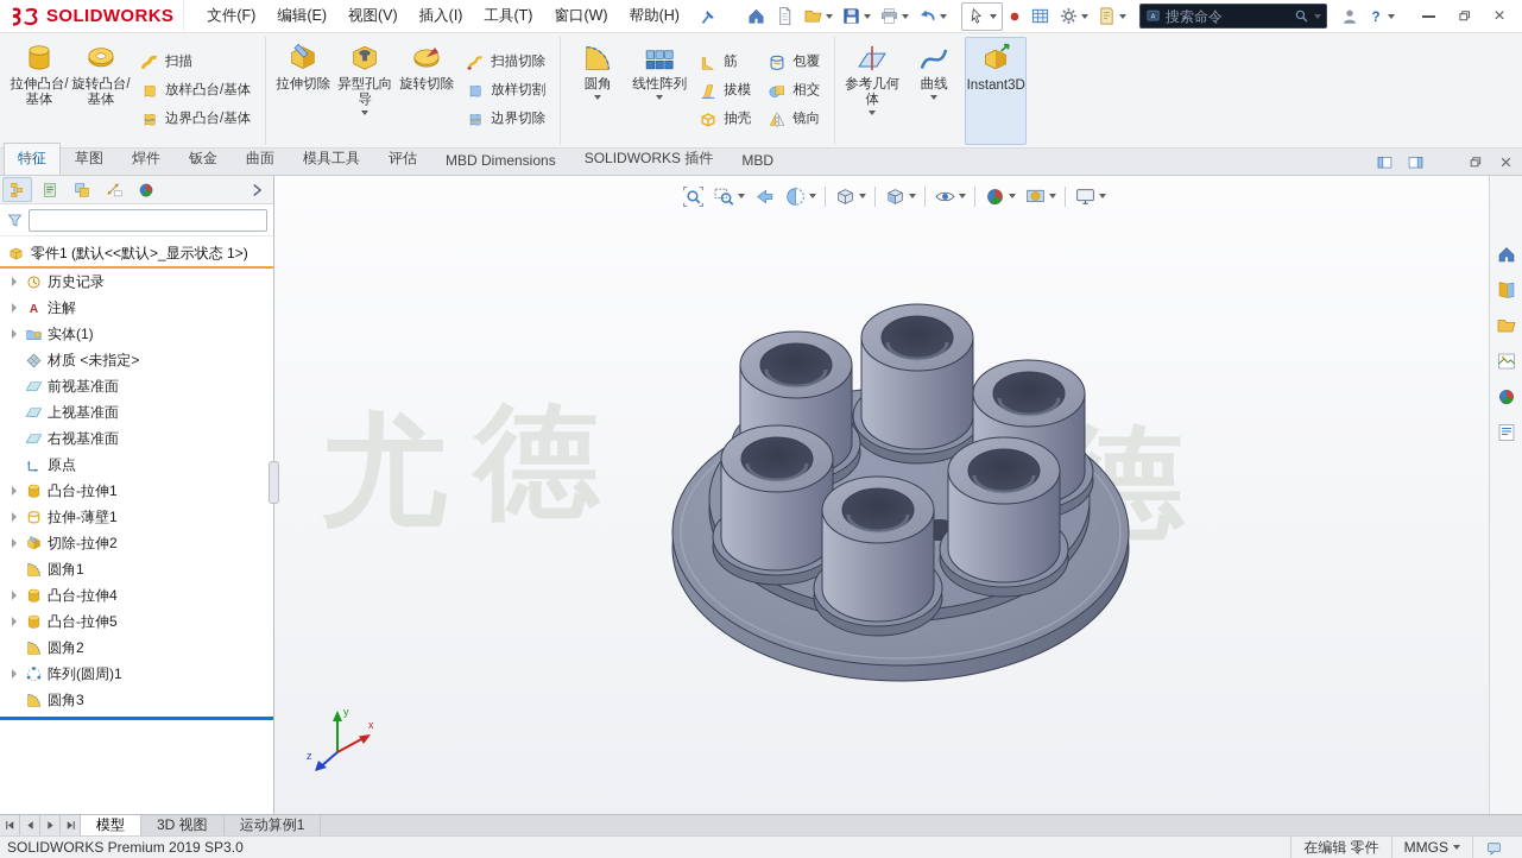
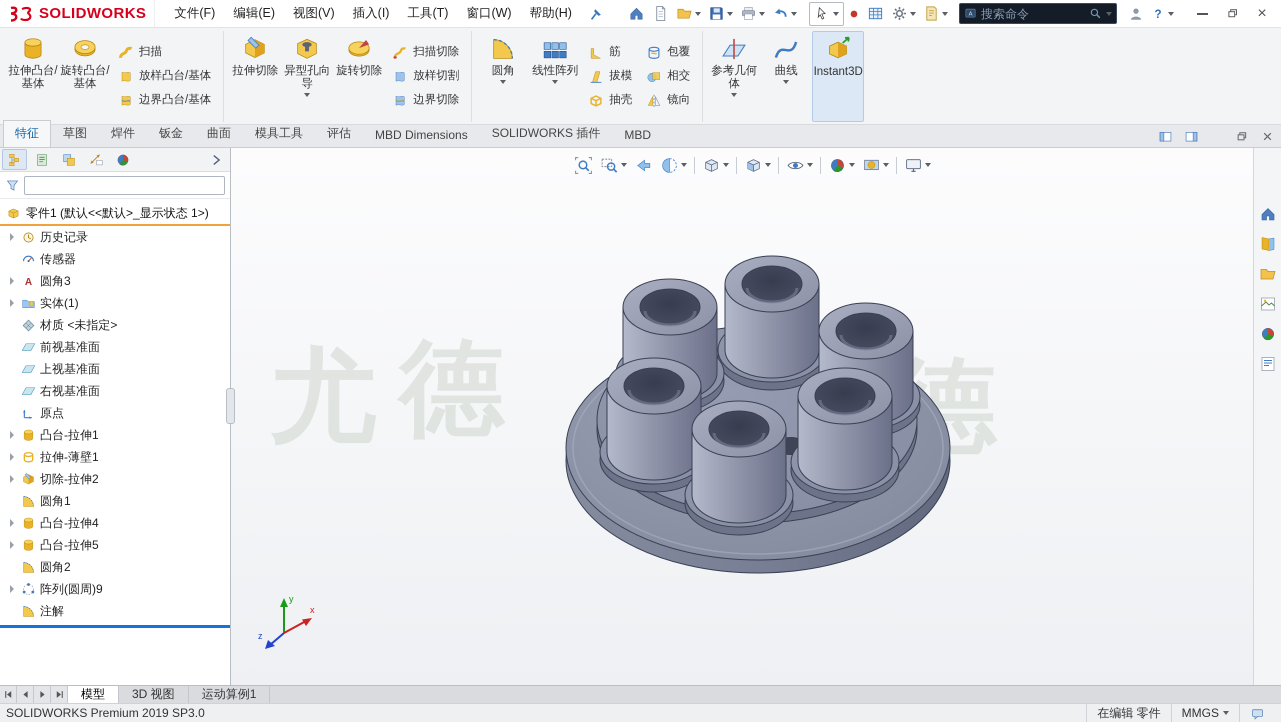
  SOLIDWORKS
  文件(F)
  编辑(E)
  视图(V)
  插入(I)
  工具(T)
  窗口(W)
  帮助(H)
  搜索命令
  ?
  ×
  拉伸凸台/基体
  旋转凸台/基体
  扫描
  放样凸台/基体
  边界凸台/基体
  拉伸切除
  异型孔向导
  旋转切除
  扫描切除
  放样切割
  边界切除
  圆角
  线性阵列
  筋
  拔模
  抽壳
  包覆
  相交
  镜向
  参考几何体
  曲线
  Instant3D
  特征
  草图
  焊件
  钣金
  曲面
  模具工具
  评估
  MBD Dimensions
  SOLIDWORKS 插件
  MBD
  零件1 (默认<<默认>_显示状态 1>)
  历史记录
+ 传感器
  A
- 注解
+ 圆角3
  实体(1)
  材质 <未指定>
  前视基准面
  上视基准面
  右视基准面
  原点
  凸台-拉伸1
  拉伸-薄壁1
  切除-拉伸2
  圆角1
  凸台-拉伸4
  凸台-拉伸5
  圆角2
- 阵列(圆周)1
+ 阵列(圆周)9
- 圆角3
+ 注解
  尤
  德
  德
  x
  y
  z
  模型
  3D 视图
  运动算例1
  SOLIDWORKS Premium 2019 SP3.0
  在编辑 零件
  MMGS
